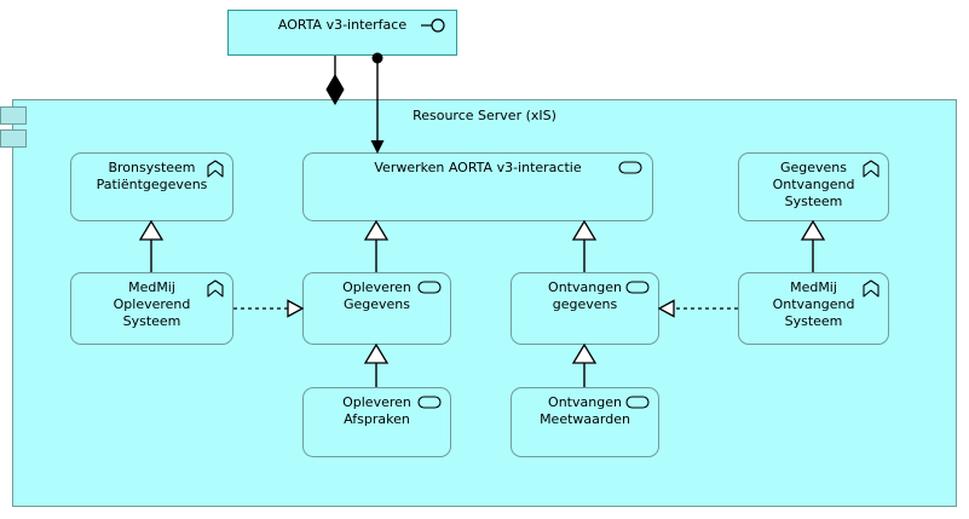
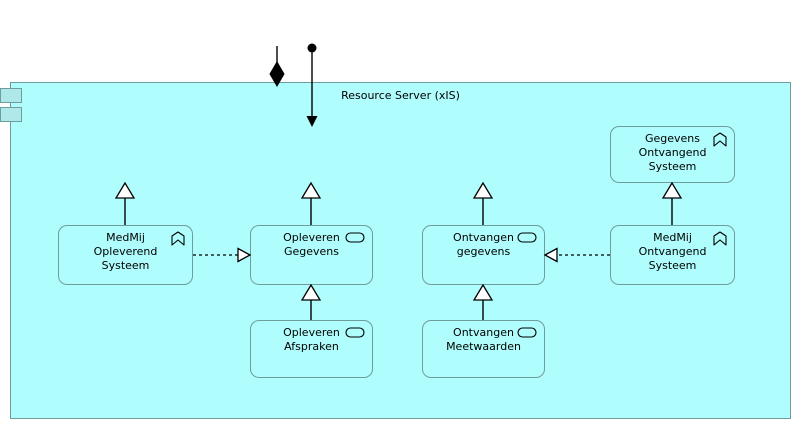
  Resource Server (xIS)
- AORTA v3-interface
- Bronsysteem
- Patiëntgegevens
- Verwerken AORTA v3-interactie
  Gegevens
  Ontvangend
  Systeem
  MedMij
  Opleverend
  Systeem
  Opleveren
  Gegevens
  Ontvangen
  gegevens
  MedMij
  Ontvangend
  Systeem
  Opleveren
  Afspraken
  Ontvangen
  Meetwaarden
